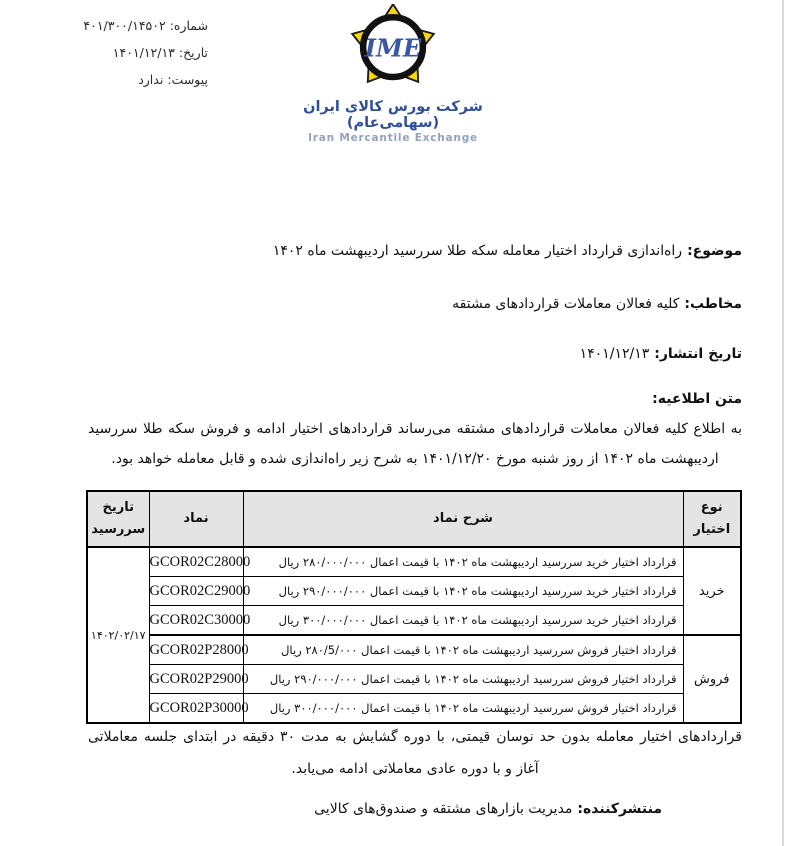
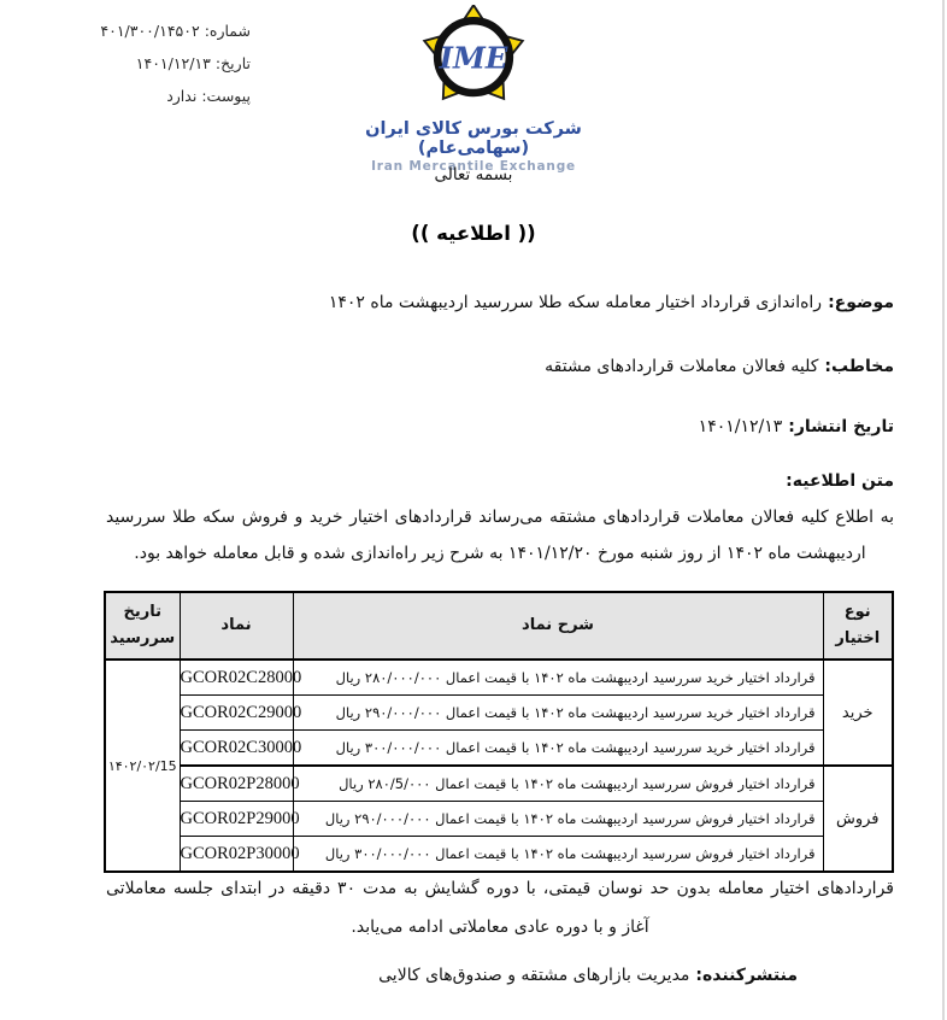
  شماره:۴۰۱/۳۰۰/۱۴۵۰۲
  تاریخ:۱۴۰۱/۱۲/۱۳
  پیوست:ندارد
  IME
  شرکت بورس کالای ایران (سهامی‌عام)
  Iran Mercantile Exchange
+ بسمه تعالی
+ (( اطلاعیه ))
  موضوع:راه‌اندازی قرارداد اختیار معامله سکه طلا سررسید اردیبهشت ماه ۱۴۰۲
  مخاطب:کلیه فعالان معاملات قراردادهای مشتقه
  تاریخ انتشار:۱۴۰۱/۱۲/۱۳
  متن اطلاعیه:
- به اطلاع کلیه فعالان معاملات قراردادهای مشتقه می‌رساند قراردادهای اختیار ادامه و فروش سکه طلا سررسید اردیبهشت ماه ۱۴۰۲ از روز شنبه مورخ ۱۴۰۱/۱۲/۲۰ به شرح زیر راه‌اندازی شده و قابل معامله خواهد بود.
+ به اطلاع کلیه فعالان معاملات قراردادهای مشتقه می‌رساند قراردادهای اختیار خرید و فروش سکه طلا سررسید اردیبهشت ماه ۱۴۰۲ از روز شنبه مورخ ۱۴۰۱/۱۲/۲۰ به شرح زیر راه‌اندازی شده و قابل معامله خواهد بود.
  نوع اختیار	شرح نماد	نماد	تاریخ سررسید
- خرید	قرارداد اختیار خرید سررسید اردیبهشت ماه ۱۴۰۲ با قیمت اعمال ۲۸۰/۰۰۰/۰۰۰ ریال	GCOR02C28000	۱۴۰۲/۰۲/۱۷
+ خرید	قرارداد اختیار خرید سررسید اردیبهشت ماه ۱۴۰۲ با قیمت اعمال ۲۸۰/۰۰۰/۰۰۰ ریال	GCOR02C28000	۱۴۰۲/۰۲/15
  قرارداد اختیار خرید سررسید اردیبهشت ماه ۱۴۰۲ با قیمت اعمال ۲۹۰/۰۰۰/۰۰۰ ریال	GCOR02C29000
  قرارداد اختیار خرید سررسید اردیبهشت ماه ۱۴۰۲ با قیمت اعمال ۳۰۰/۰۰۰/۰۰۰ ریال	GCOR02C30000
  فروش	قرارداد اختیار فروش سررسید اردیبهشت ماه ۱۴۰۲ با قیمت اعمال ۲۸۰/5/۰۰۰ ریال	GCOR02P28000
  قرارداد اختیار فروش سررسید اردیبهشت ماه ۱۴۰۲ با قیمت اعمال ۲۹۰/۰۰۰/۰۰۰ ریال	GCOR02P29000
  قرارداد اختیار فروش سررسید اردیبهشت ماه ۱۴۰۲ با قیمت اعمال ۳۰۰/۰۰۰/۰۰۰ ریال	GCOR02P30000
  قراردادهای اختیار معامله بدون حد نوسان قیمتی، با دوره گشایش به مدت ۳۰ دقیقه در ابتدای جلسه معاملاتی آغاز و با دوره عادی معاملاتی ادامه می‌یابد.
  منتشرکننده:مدیریت بازارهای مشتقه و صندوق‌های کالایی
